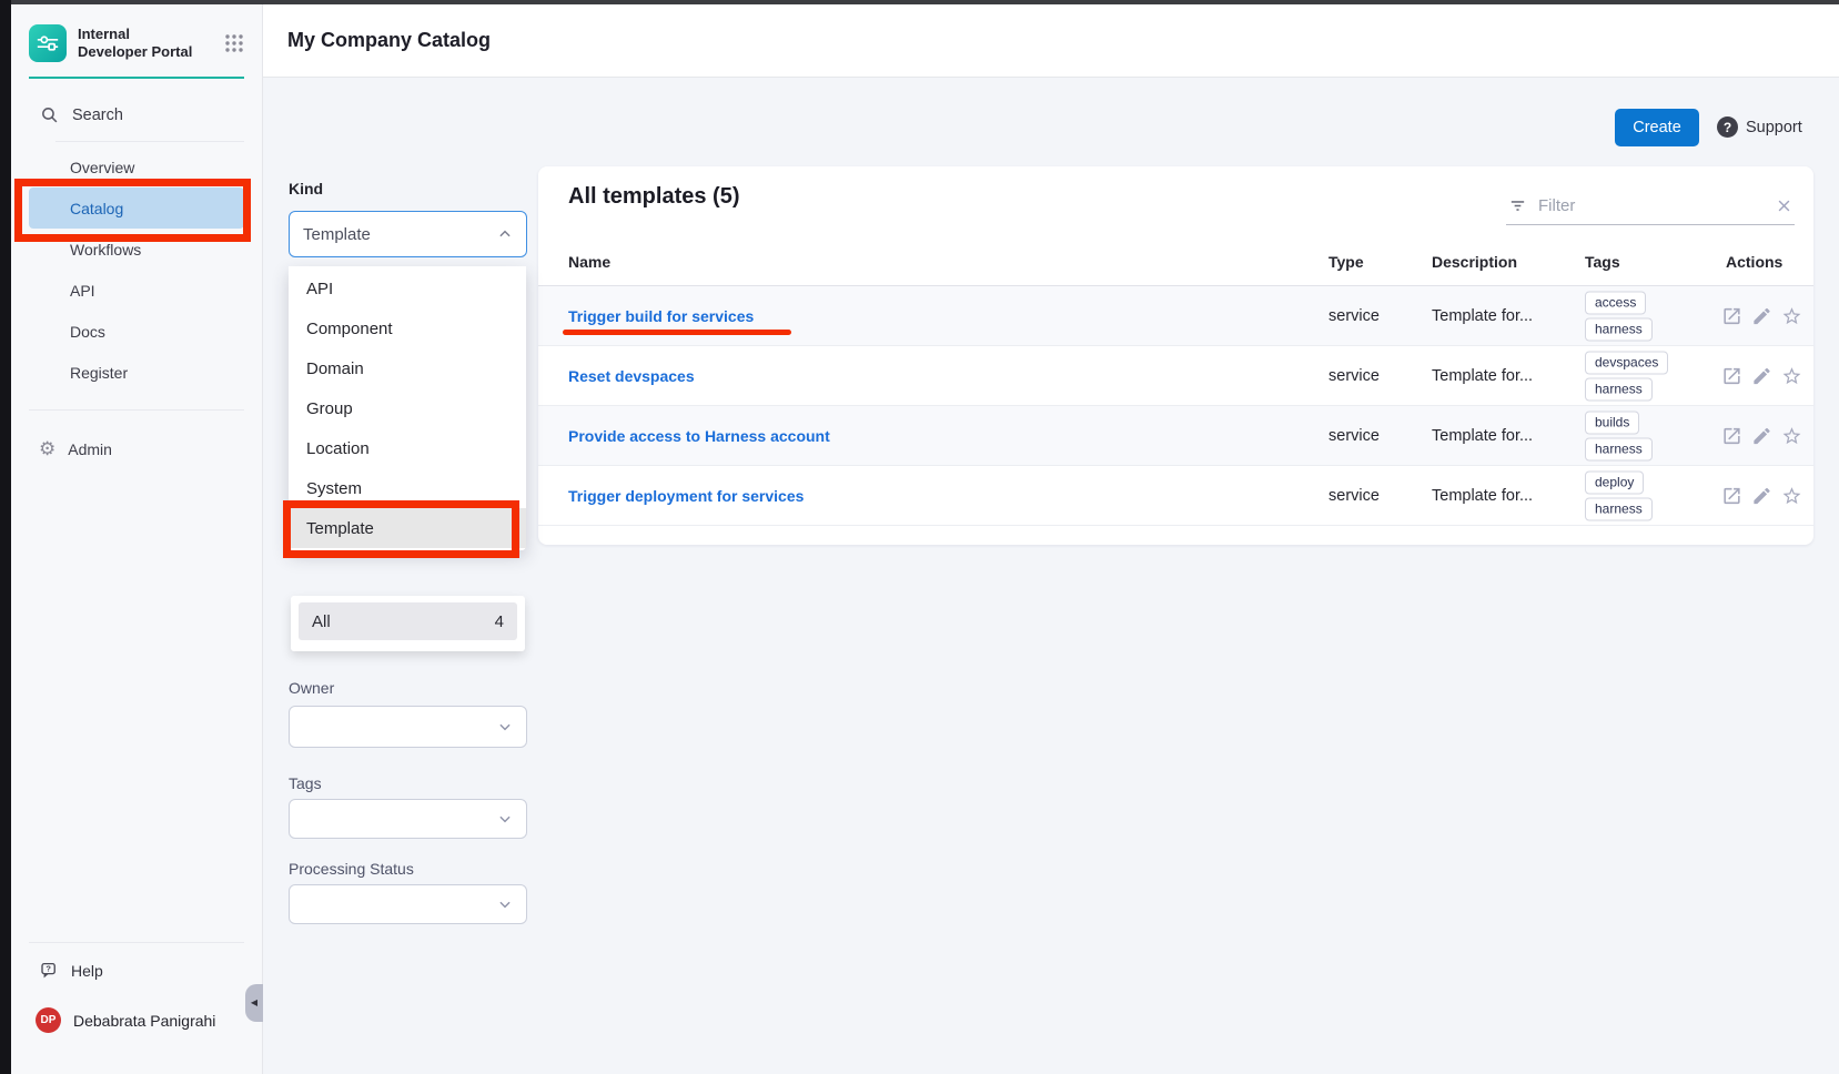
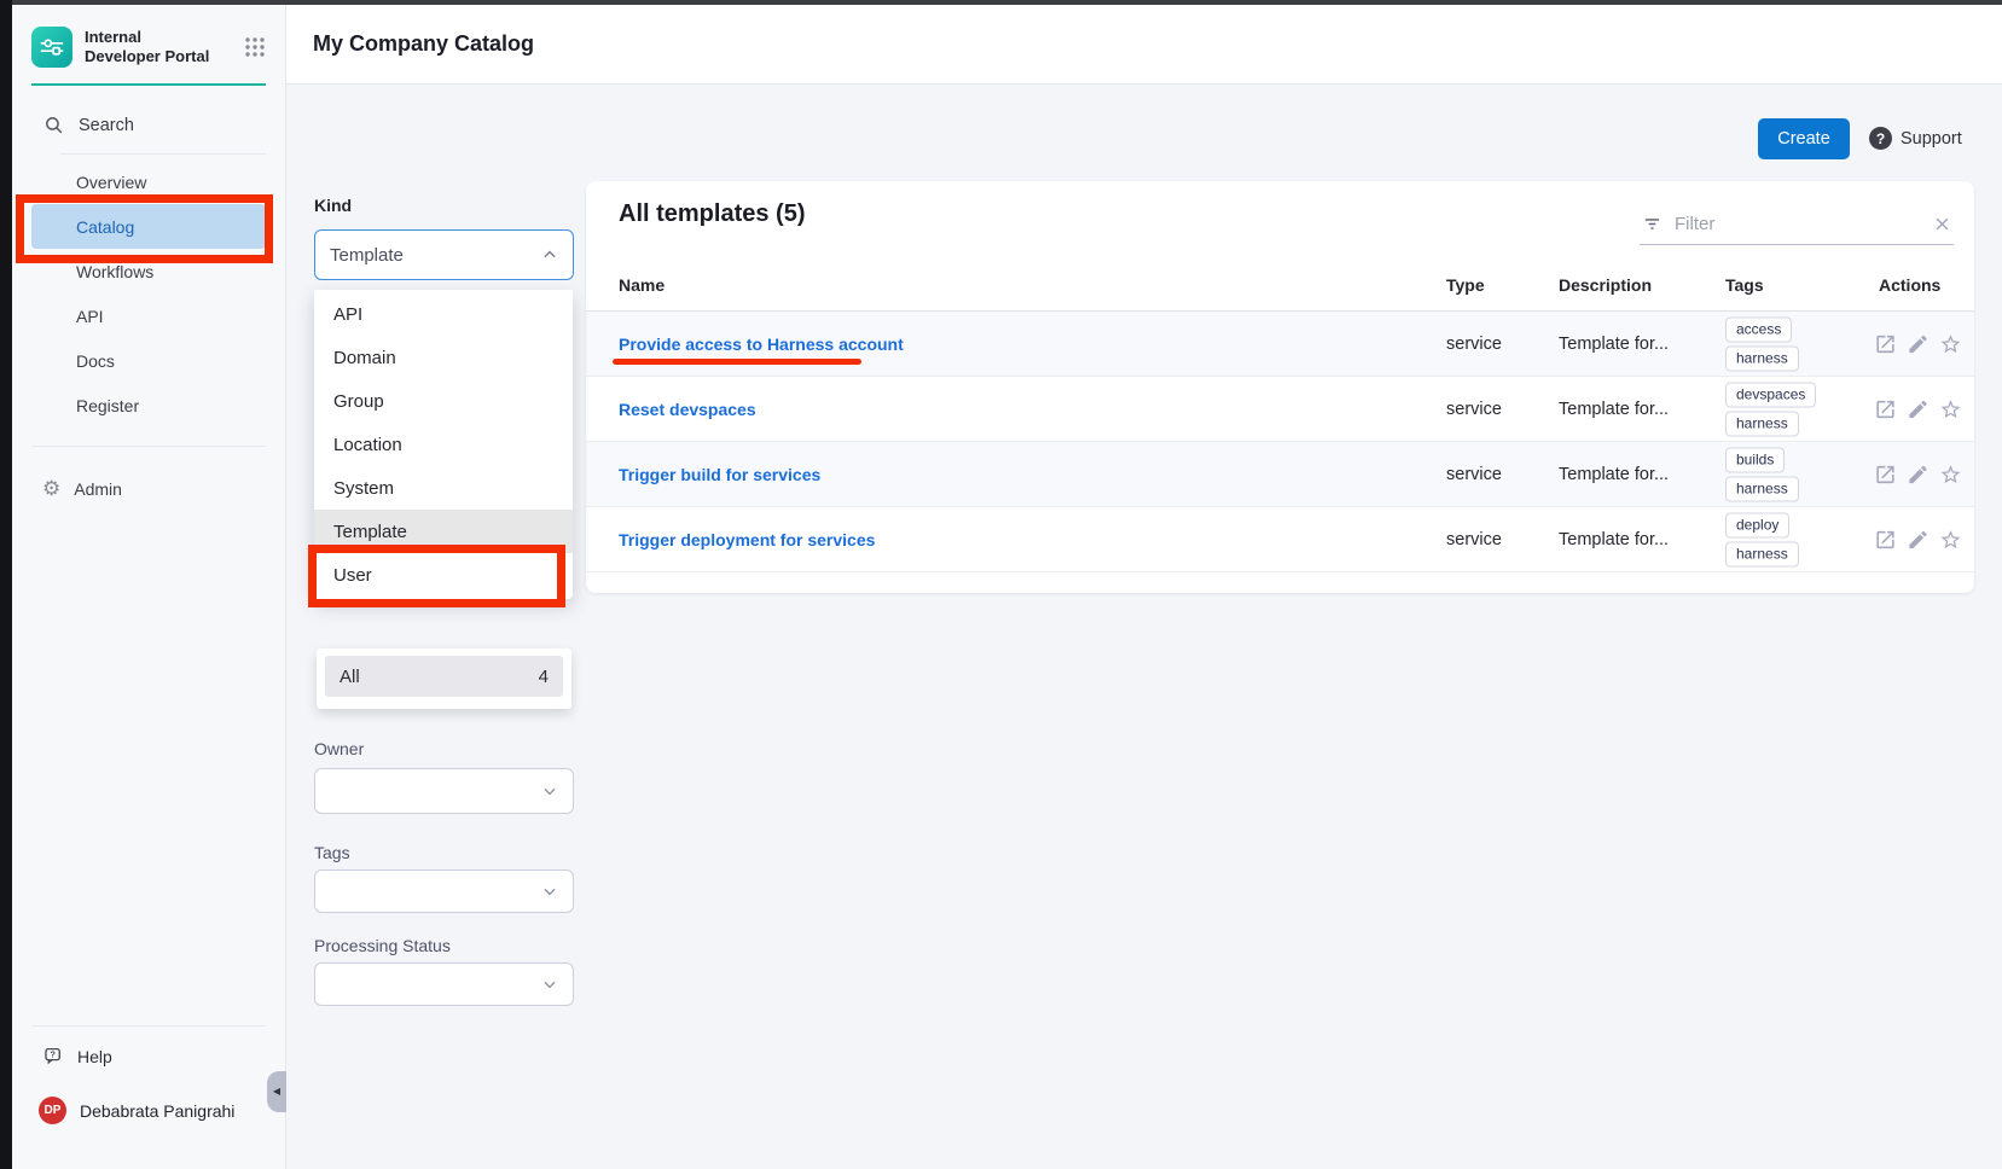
  Internal Developer Portal
  Search
  Overview
  Catalog
  Workflows
  API
  Docs
  Register
  ⚙
  Admin
  ?
  Help
  DP
  Debabrata Panigrahi
  ◀
  My Company Catalog
  Create
  ?
  Support
  Kind
  Template
  API
- Component
  Domain
  Group
  Location
  System
  Template
+ User
  All
  4
  Owner
  Tags
  Processing Status
  All templates (5)
  Filter
  Name
  Type
  Description
  Tags
  Actions
- Trigger build for services
+ Provide access to Harness account
  service
  Template for...
  access
  harness
  Reset devspaces
  service
  Template for...
  devspaces
  harness
- Provide access to Harness account
+ Trigger build for services
  service
  Template for...
  builds
  harness
  Trigger deployment for services
  service
  Template for...
  deploy
  harness
